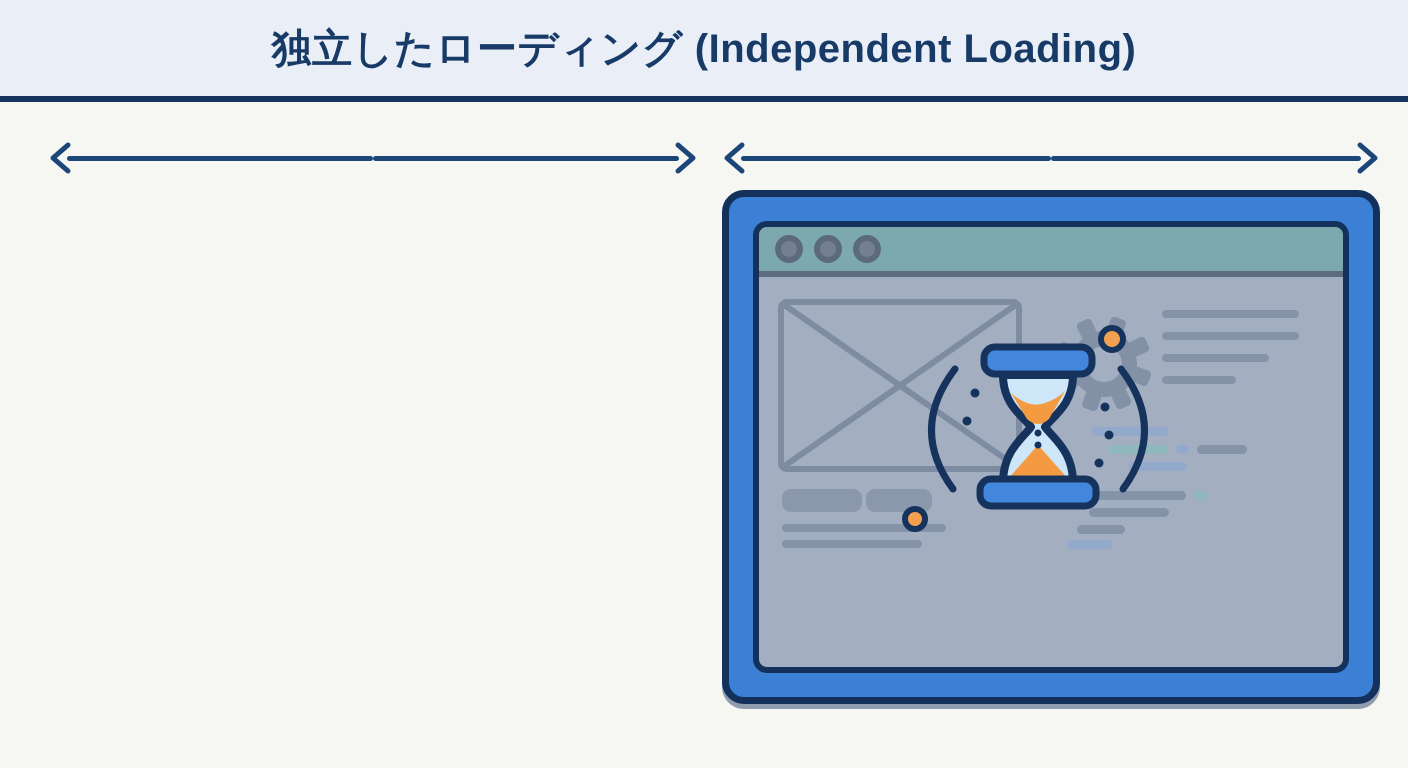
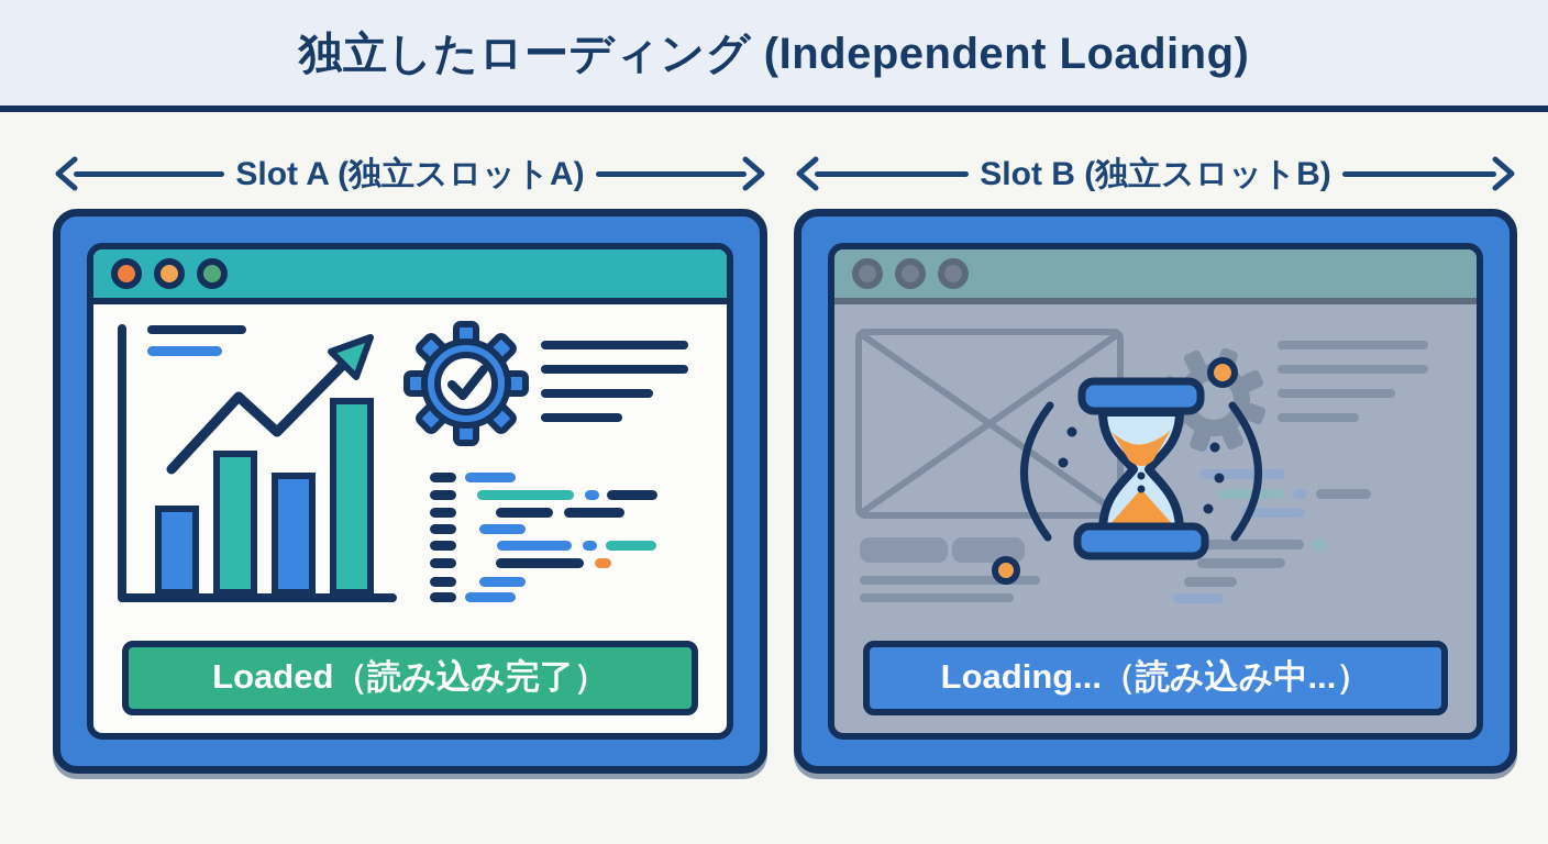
  独立したローディング (Independent Loading)
+ Slot A (独立スロットA)
+ Slot B (独立スロットB)
+ Loaded（読み込み完了）
+ Loading...（読み込み中...）
